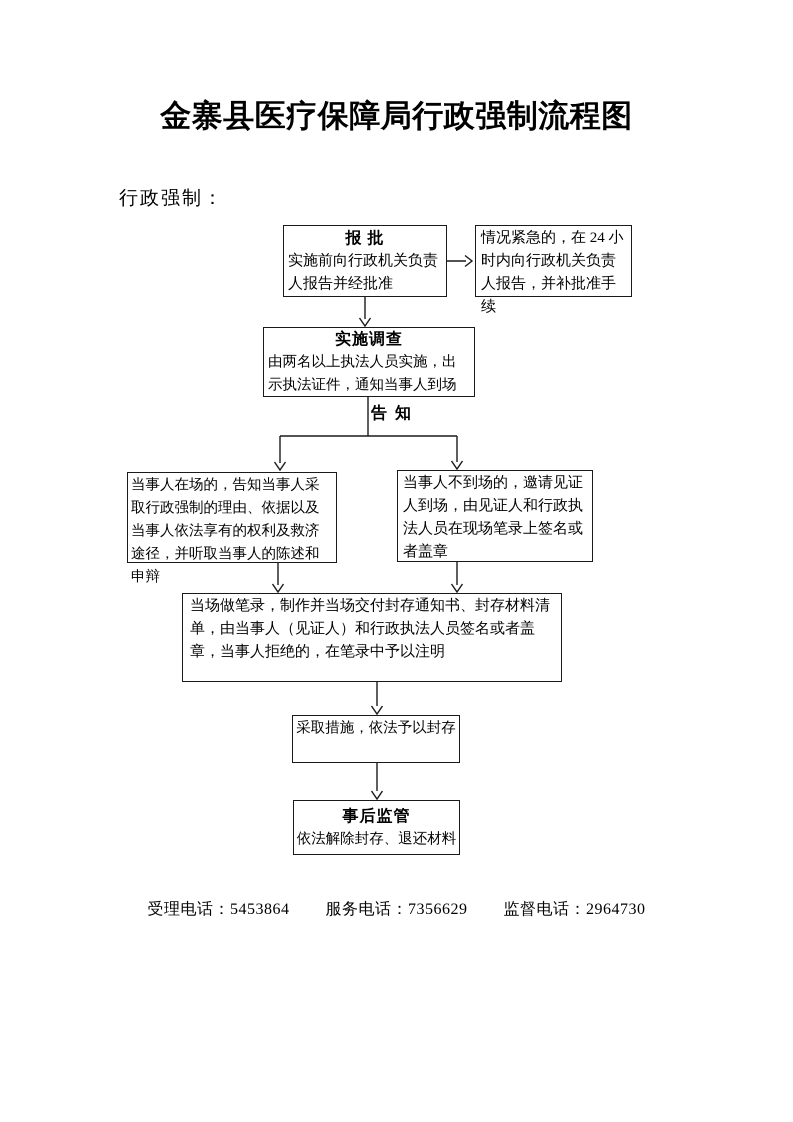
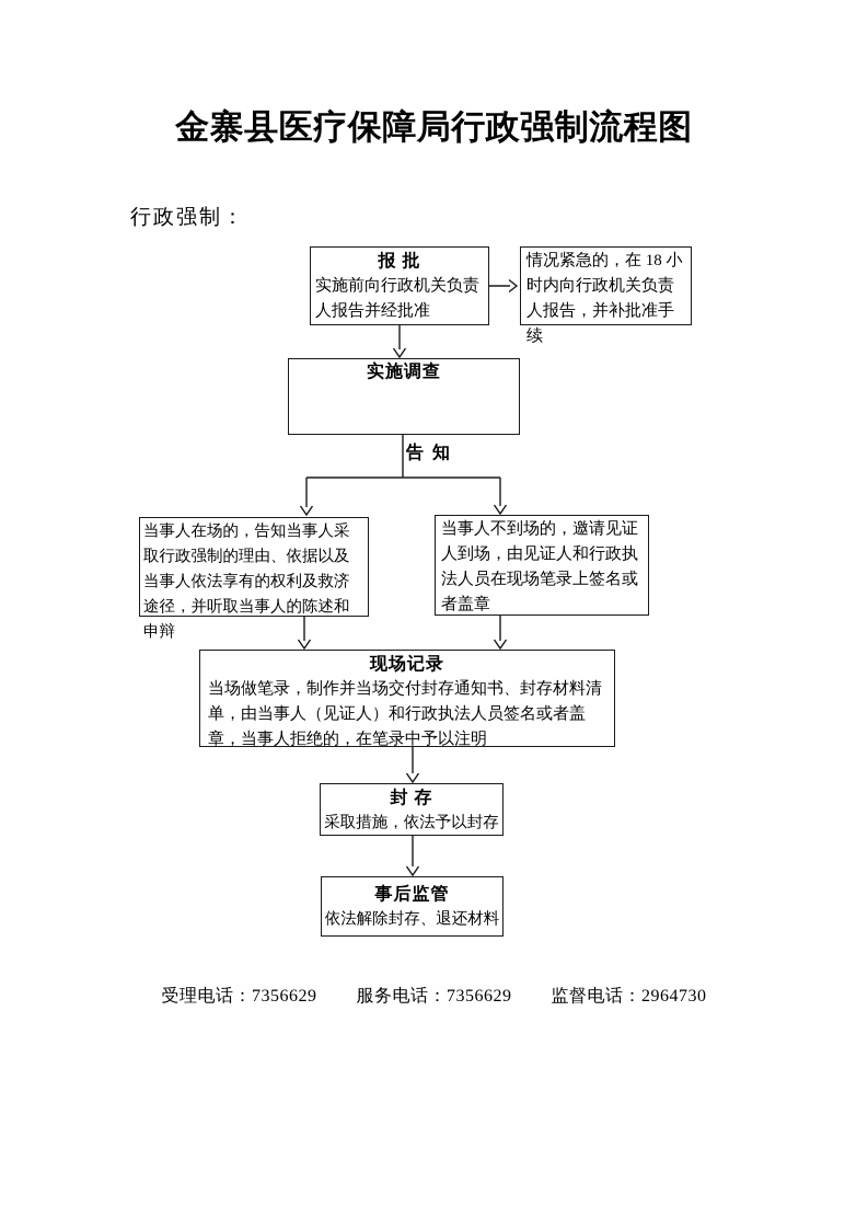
  金寨县医疗保障局行政强制流程图
  行政强制：
  报 批
  实施前向行政机关负责人报告并经批准
- 情况紧急的，在 24 小时内向行政机关负责人报告，并补批准手续
+ 情况紧急的，在 18 小时内向行政机关负责人报告，并补批准手续
  实施调查
- 由两名以上执法人员实施，出示执法证件，通知当事人到场
  告 知
  当事人在场的，告知当事人采取行政强制的理由、依据以及当事人依法享有的权利及救济途径，并听取当事人的陈述和申辩
  当事人不到场的，邀请见证人到场，由见证人和行政执法人员在现场笔录上签名或者盖章
+ 现场记录
  当场做笔录，制作并当场交付封存通知书、封存材料清单，由当事人（见证人）和行政执法人员签名或者盖章，当事人拒绝的，在笔录中予以注明
+ 封 存
  采取措施，依法予以封存
  事后监管
  依法解除封存、退还材料
- 受理电话：5453864
+ 受理电话：7356629
  服务电话：7356629
  监督电话：2964730
